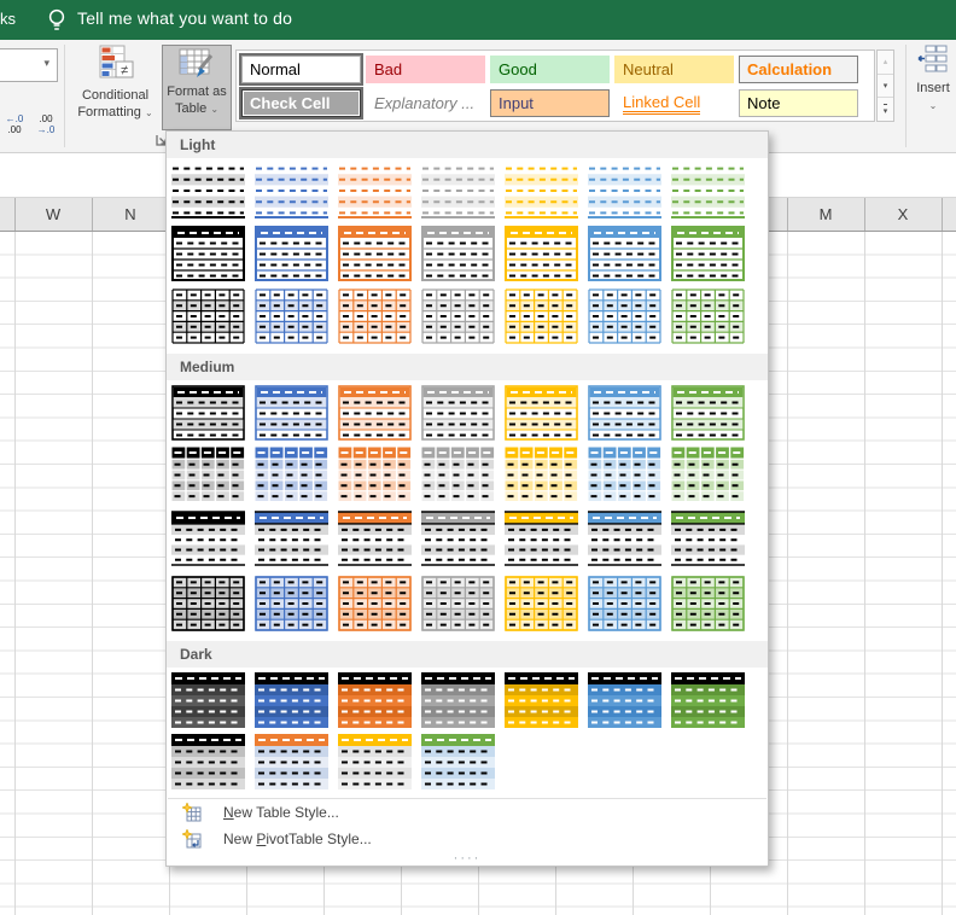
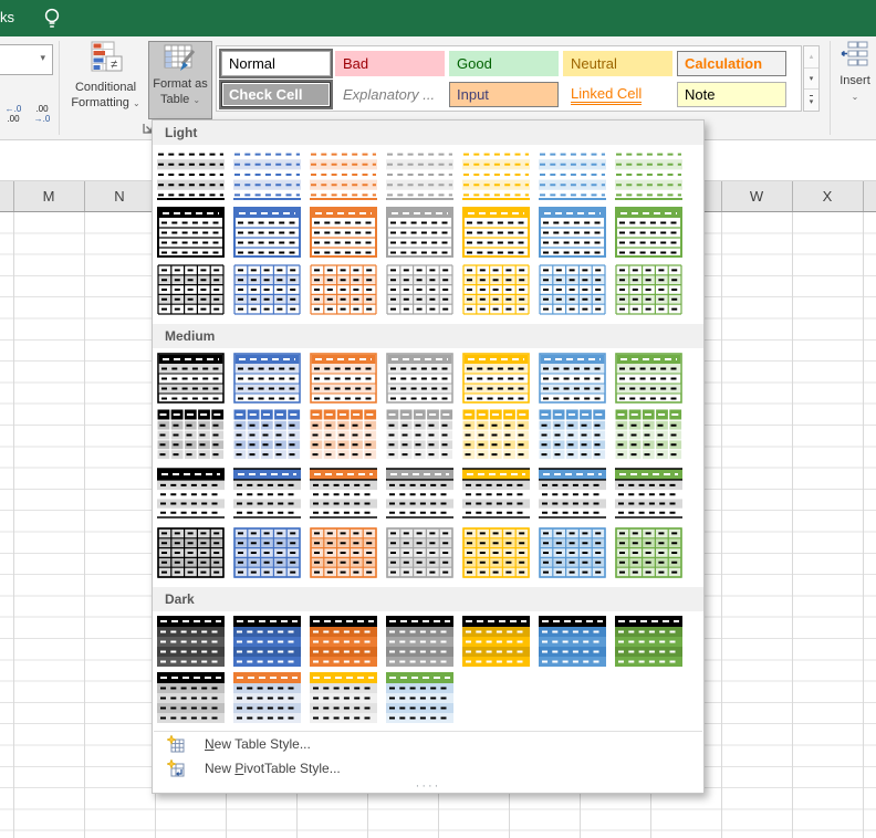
  ks
- Tell me what you want to do
  ▾
  ←.0
  .00
  .00
  →.0
  ≠
  Conditional
  Formatting ⌄
  Format as
  Table ⌄
  Normal
  Bad
  Good
  Neutral
  Calculation
  Check Cell
  Explanatory ...
  Input
  Linked Cell
  Note
  Insert
  ⌄
- W
+ M
  N
- M
+ W
  X
  Light
  Medium
  Dark
  New Table Style...
  New PivotTable Style...
  ····
